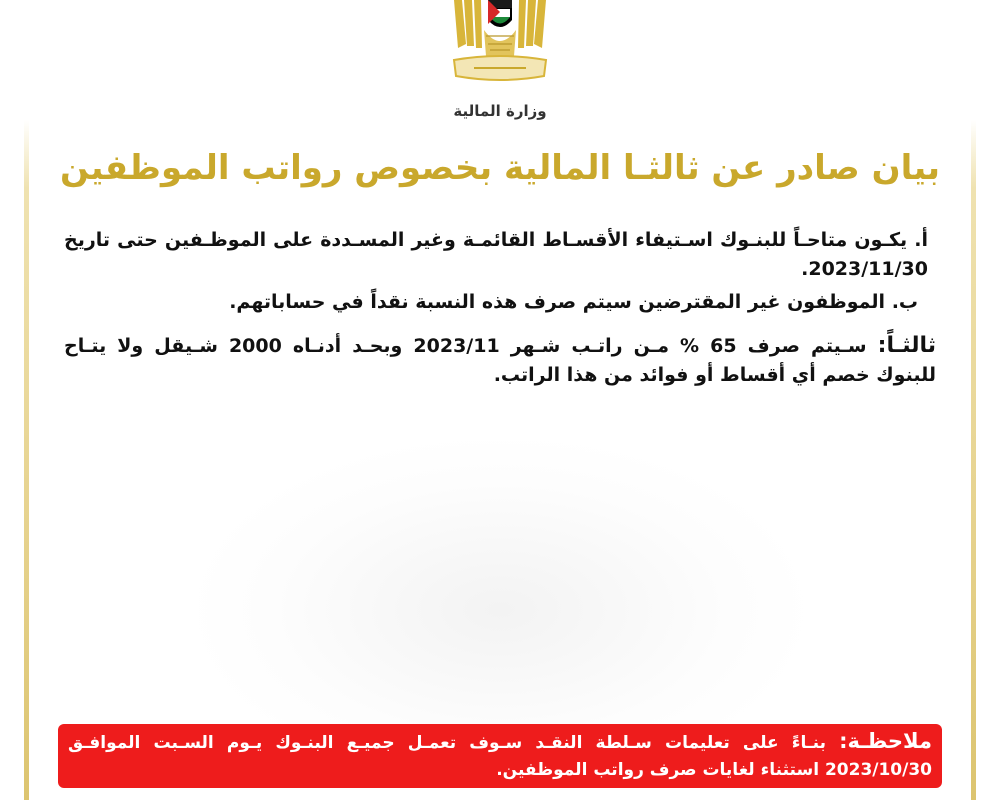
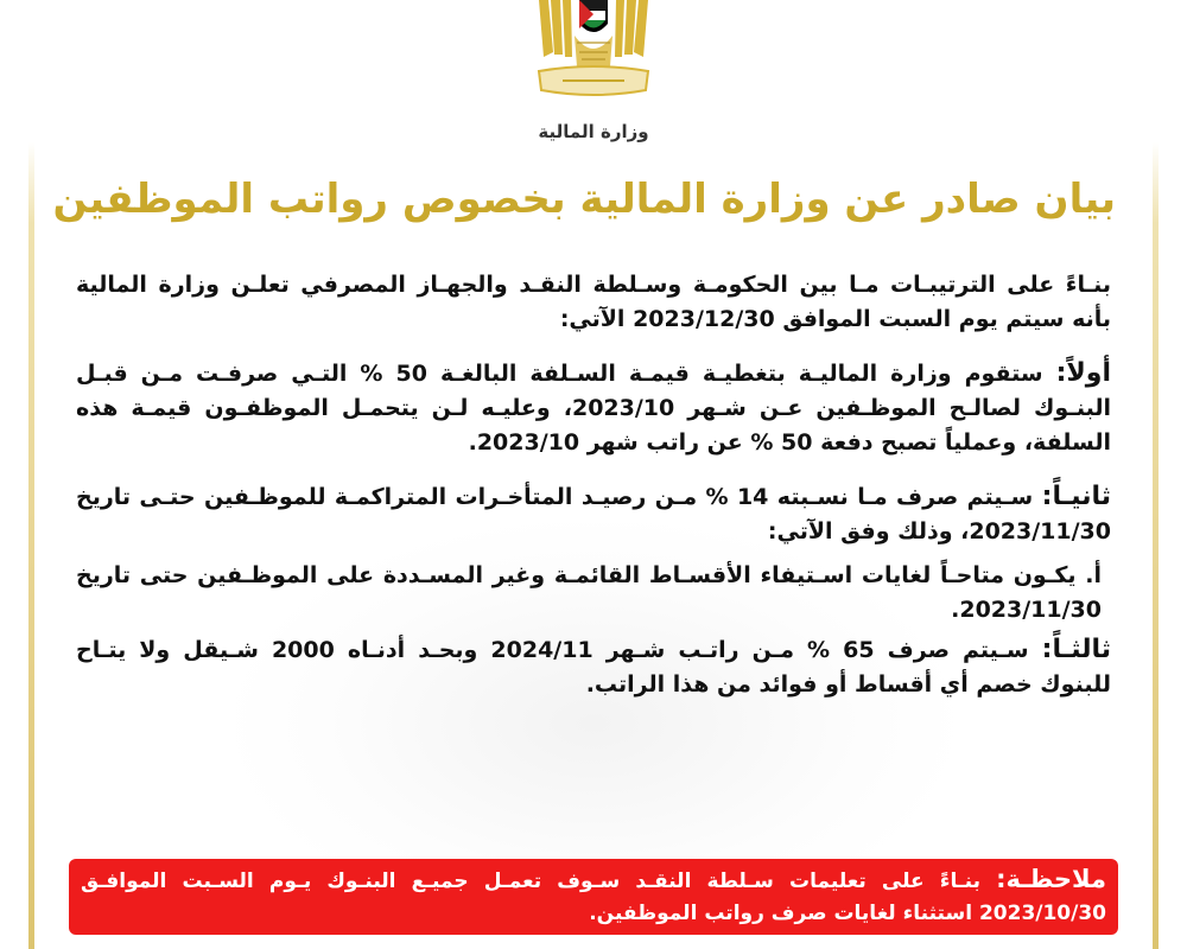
  وزارة المالية
- بيان صادر عن ثالثـا المالية بخصوص رواتب الموظفين
+ بيان صادر عن وزارة المالية بخصوص رواتب الموظفين
+ بنـاءً على الترتيبـات مـا بين الحكومـة وسـلطة النقـد والجهـاز المصرفي تعلـن وزارة المالية بأنه سيتم يوم السبت الموافق 2023/12/30 الآتي:
+ أولاً: ستقوم وزارة الماليـة بتغطيـة قيمـة السـلفة البالغـة 50 % التـي صرفـت مـن قبـل البنـوك لصالـح الموظـفين عـن شـهر 2023/10، وعليـه لـن يتحمـل الموظفـون قيمـة هذه السلفة، وعملياً تصبح دفعة 50 % عن راتب شهر 2023/10.
+ ثانيـاً: سـيتم صرف مـا نسـبته 14 % مـن رصيـد المتأخـرات المتراكمـة للموظـفين حتـى تاريخ 2023/11/30، وذلك وفق الآتي:
- أ. يكـون متاحـاً للبنـوك اسـتيفاء الأقسـاط القائمـة وغير المسـددة على الموظـفين حتى تاريخ 2023/11/30.
+ أ. يكـون متاحـاً لغايات اسـتيفاء الأقسـاط القائمـة وغير المسـددة على الموظـفين حتى تاريخ 2023/11/30.
- ب. الموظفون غير المقترضين سيتم صرف هذه النسبة نقداً في حساباتهم.
- ثالثـاً: سـيتم صرف 65 % مـن راتـب شـهر 2023/11 وبحـد أدنـاه 2000 شـيقل ولا يتـاح للبنوك خصم أي أقساط أو فوائد من هذا الراتب.
+ ثالثـاً: سـيتم صرف 65 % مـن راتـب شـهر 2024/11 وبحـد أدنـاه 2000 شـيقل ولا يتـاح للبنوك خصم أي أقساط أو فوائد من هذا الراتب.
  ملاحظـة: بنـاءً على تعليمات سـلطة النقـد سـوف تعمـل جميـع البنـوك يـوم السـبت الموافـق 2023/10/30 استثناء لغايات صرف رواتب الموظفين.
